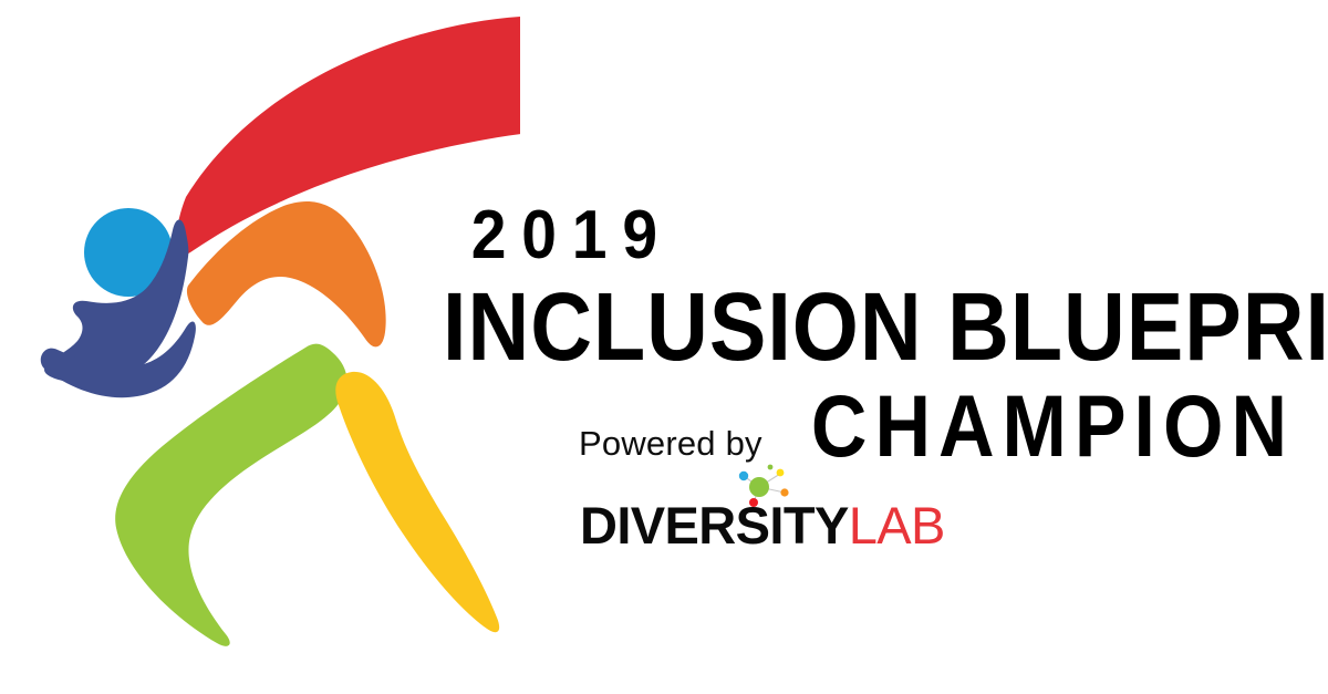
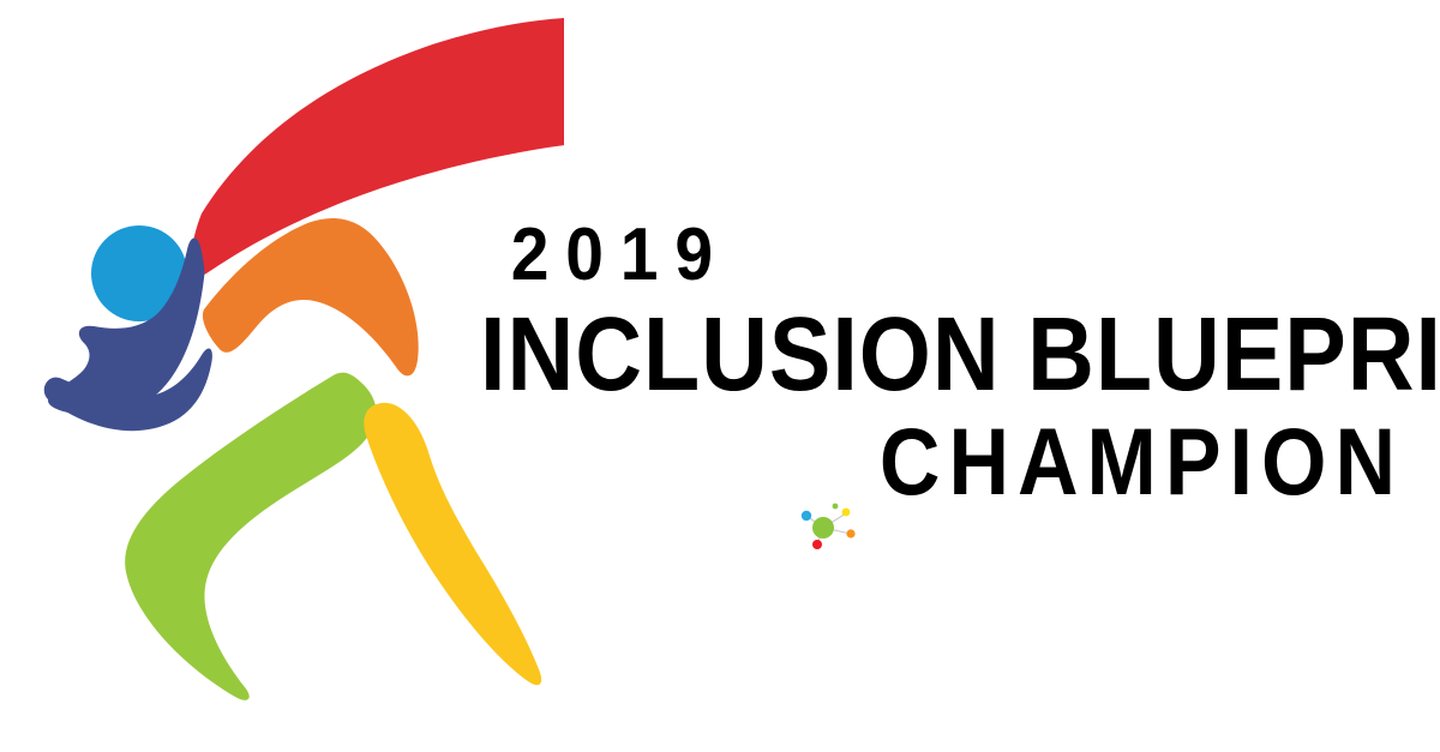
  2019
  INCLUSION BLUEPRI
  CHAMPION
- Powered by
- DIVERSITYLAB
